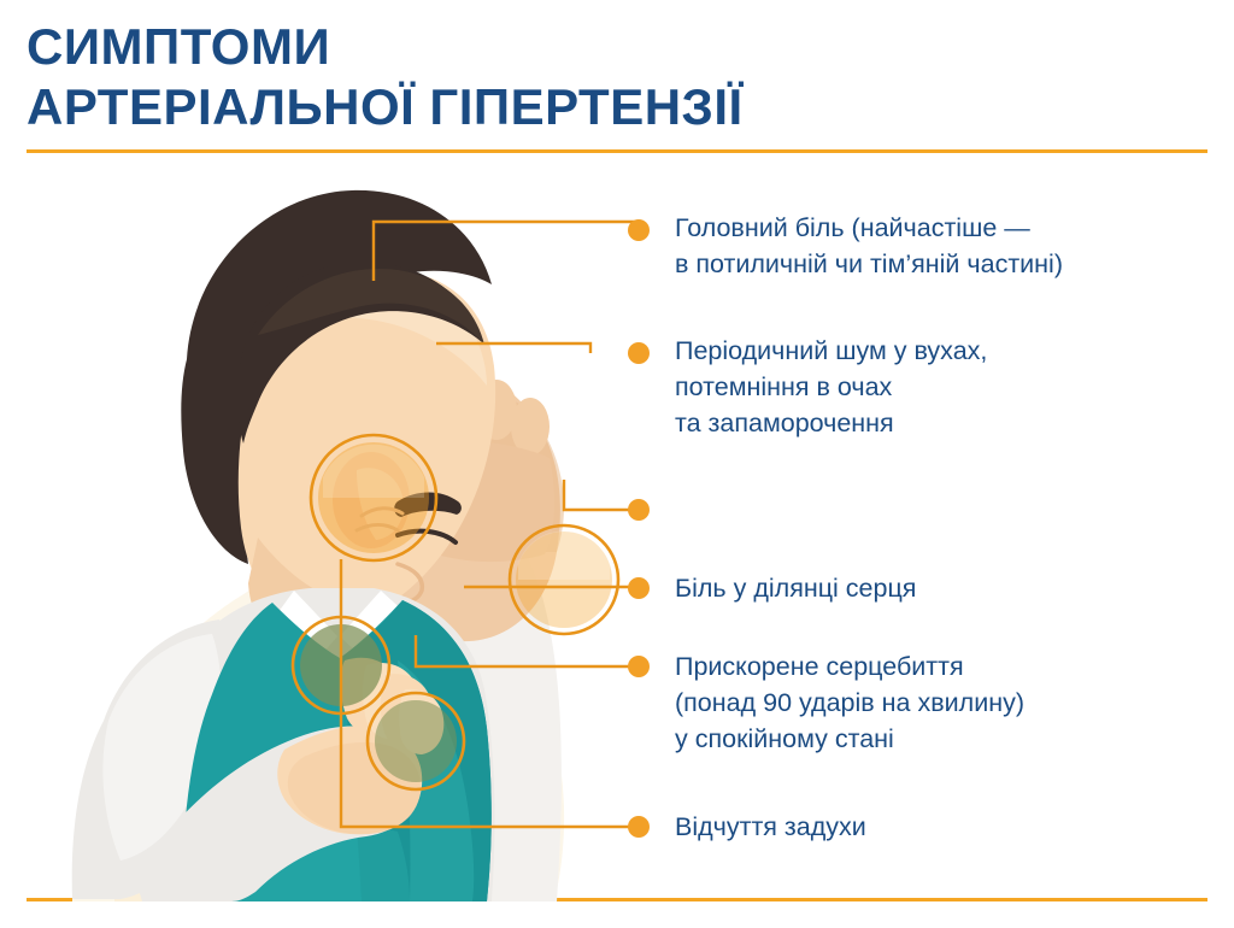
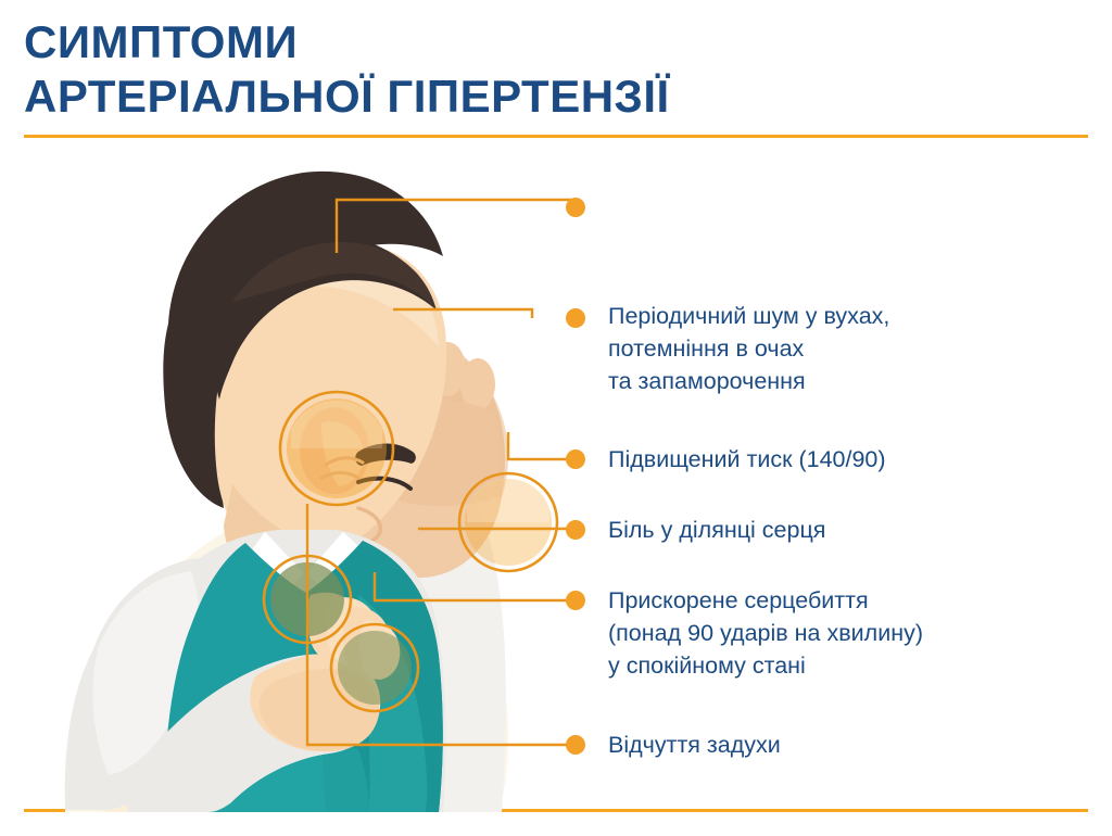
  СИМПТОМИ
  АРТЕРІАЛЬНОЇ ГІПЕРТЕНЗІЇ
- Головний біль (найчастіше —
- в потиличній чи тім’яній частині)
  Періодичний шум у вухах,
  потемніння в очах
  та запаморочення
+ Підвищений тиск (140/90)
  Біль у ділянці серця
  Прискорене серцебиття
  (понад 90 ударів на хвилину)
  у спокійному стані
  Відчуття задухи
